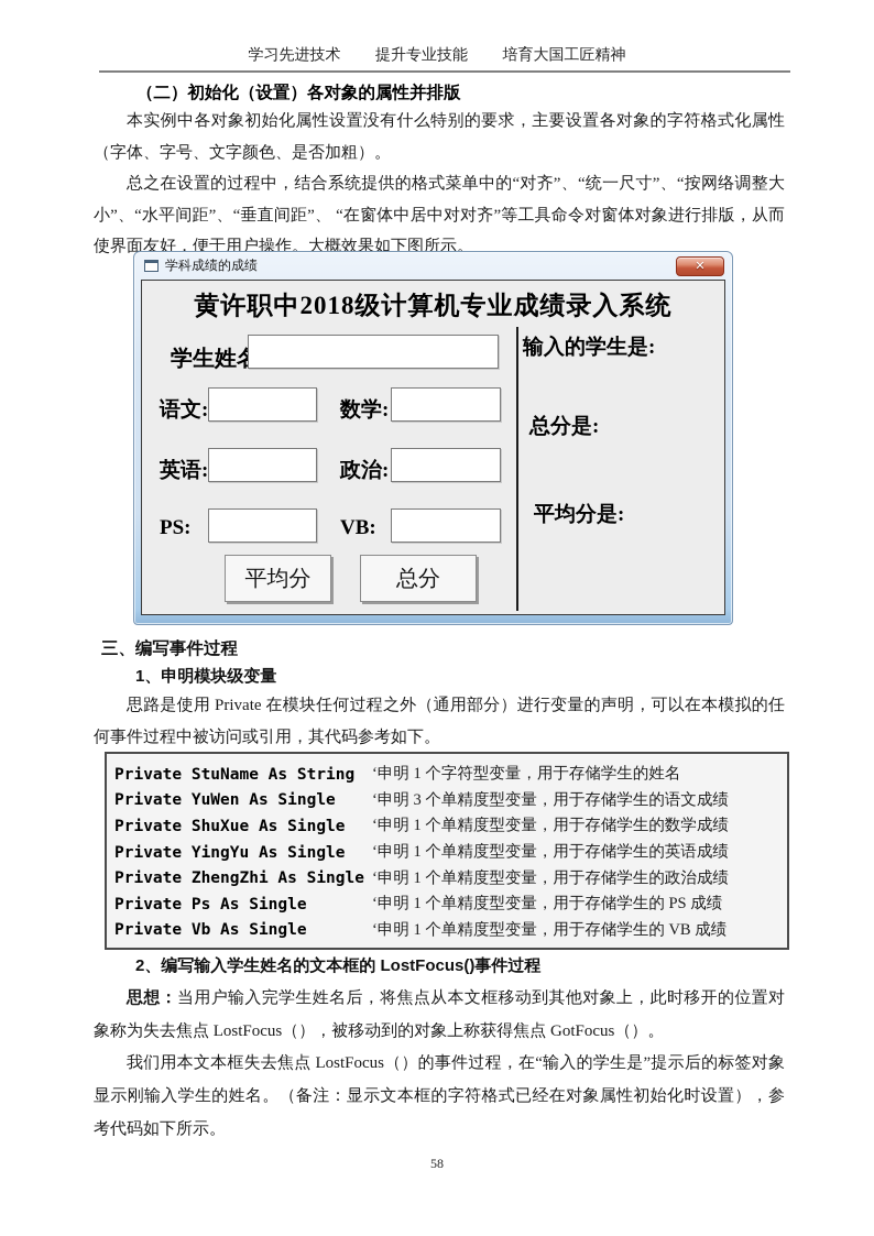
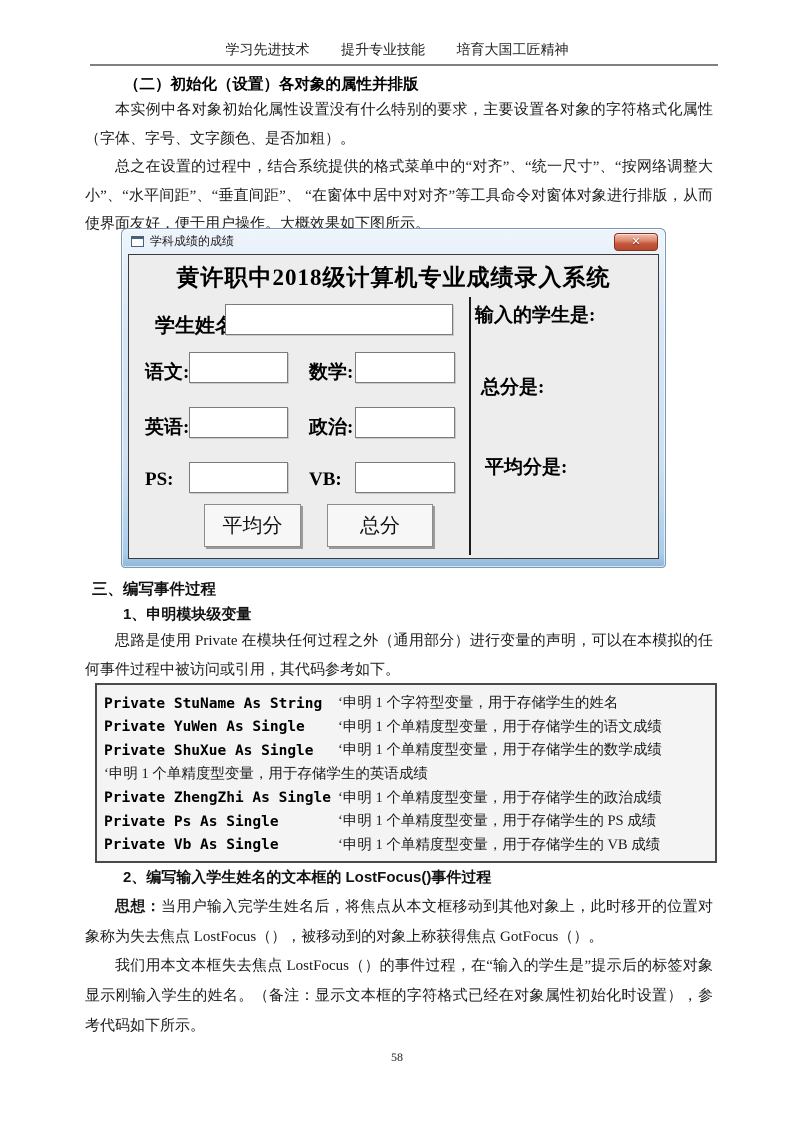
  学习先进技术 提升专业技能 培育大国工匠精神
  （二）初始化（设置）各对象的属性并排版
  本实例中各对象初始化属性设置没有什么特别的要求，主要设置各对象的字符格式化属性（字体、字号、文字颜色、是否加粗）。
  总之在设置的过程中，结合系统提供的格式菜单中的“对齐”、“统一尺寸”、“按网络调整大小”、“水平间距”、“垂直间距”、 “在窗体中居中对对齐”等工具命令对窗体对象进行排版，从而使界面友好，便于用户操作。大概效果如下图所示。
  学科成绩的成绩
  ✕
  黄许职中2018级计算机专业成绩录入系统
  语文:
  数学:
  英语:
  政治:
  PS:
  VB:
  平均分
  总分
  输入的学生是:
  总分是:
  平均分是:
  三、编写事件过程
  1、申明模块级变量
  思路是使用 Private 在模块任何过程之外（通用部分）进行变量的声明，可以在本模拟的任何事件过程中被访问或引用，其代码参考如下。
  Private StuName As String
  ‘申明 1 个字符型变量，用于存储学生的姓名
  Private YuWen As Single
- ‘申明 3 个单精度型变量，用于存储学生的语文成绩
+ ‘申明 1 个单精度型变量，用于存储学生的语文成绩
  Private ShuXue As Single
  ‘申明 1 个单精度型变量，用于存储学生的数学成绩
- Private YingYu As Single
  ‘申明 1 个单精度型变量，用于存储学生的英语成绩
  Private ZhengZhi As Single
  ‘申明 1 个单精度型变量，用于存储学生的政治成绩
  Private Ps As Single
  ‘申明 1 个单精度型变量，用于存储学生的 PS 成绩
  Private Vb As Single
  ‘申明 1 个单精度型变量，用于存储学生的 VB 成绩
  2、编写输入学生姓名的文本框的 LostFocus()事件过程
  思想：当用户输入完学生姓名后，将焦点从本文框移动到其他对象上，此时移开的位置对象称为失去焦点 LostFocus（），被移动到的对象上称获得焦点 GotFocus（）。
  我们用本文本框失去焦点 LostFocus（）的事件过程，在“输入的学生是”提示后的标签对象显示刚输入学生的姓名。（备注：显示文本框的字符格式已经在对象属性初始化时设置），参考代码如下所示。
  58
